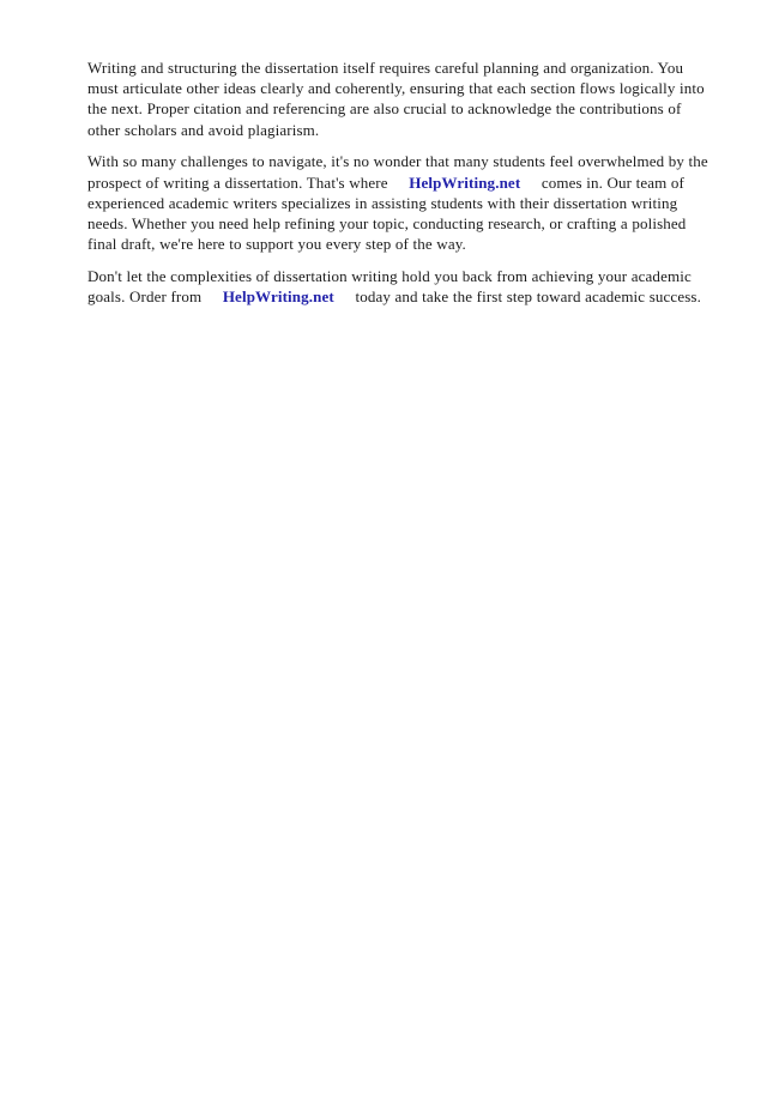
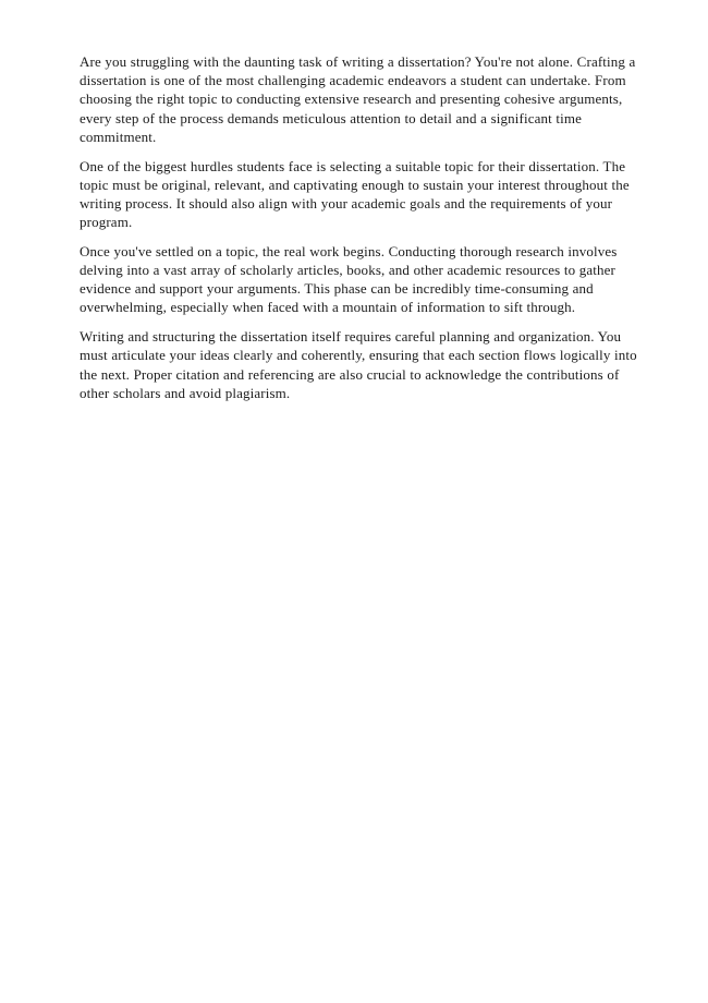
+ Are you struggling with the daunting task of writing a dissertation? You're not alone. Crafting a dissertation is one of the most challenging academic endeavors a student can undertake. From choosing the right topic to conducting extensive research and presenting cohesive arguments, every step of the process demands meticulous attention to detail and a significant time commitment.
+ One of the biggest hurdles students face is selecting a suitable topic for their dissertation. The topic must be original, relevant, and captivating enough to sustain your interest throughout the writing process. It should also align with your academic goals and the requirements of your program.
+ Once you've settled on a topic, the real work begins. Conducting thorough research involves delving into a vast array of scholarly articles, books, and other academic resources to gather evidence and support your arguments. This phase can be incredibly time-consuming and overwhelming, especially when faced with a mountain of information to sift through.
- Writing and structuring the dissertation itself requires careful planning and organization. You must articulate other ideas clearly and coherently, ensuring that each section flows logically into the next. Proper citation and referencing are also crucial to acknowledge the contributions of other scholars and avoid plagiarism.
+ Writing and structuring the dissertation itself requires careful planning and organization. You must articulate your ideas clearly and coherently, ensuring that each section flows logically into the next. Proper citation and referencing are also crucial to acknowledge the contributions of other scholars and avoid plagiarism.
- With so many challenges to navigate, it's no wonder that many students feel overwhelmed by the prospect of writing a dissertation. That's where HelpWriting.net comes in. Our team of experienced academic writers specializes in assisting students with their dissertation writing needs. Whether you need help refining your topic, conducting research, or crafting a polished final draft, we're here to support you every step of the way.
- Don't let the complexities of dissertation writing hold you back from achieving your academic goals. Order from HelpWriting.net today and take the first step toward academic success.
